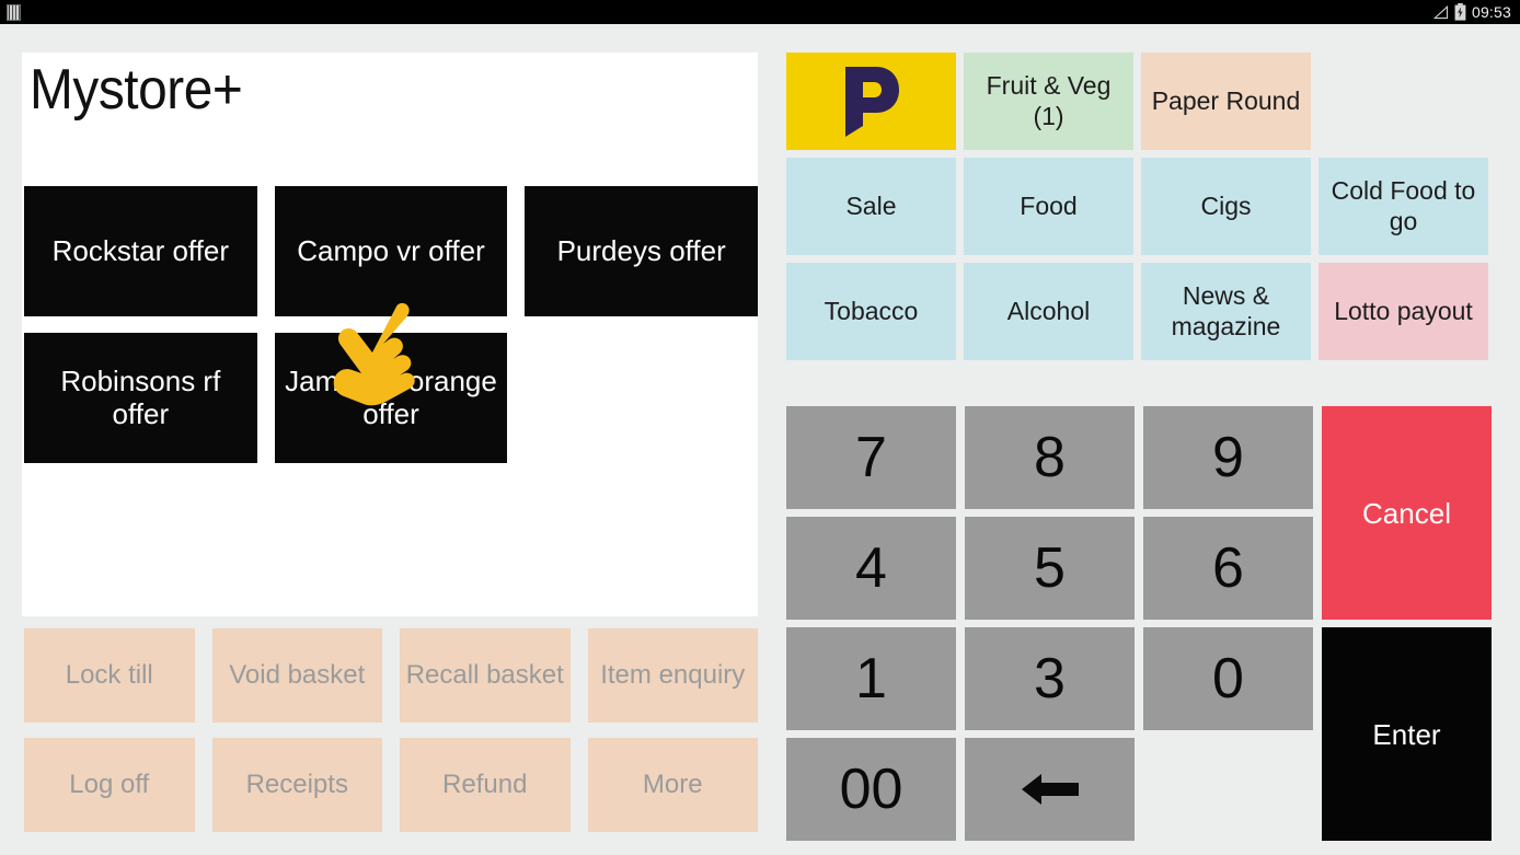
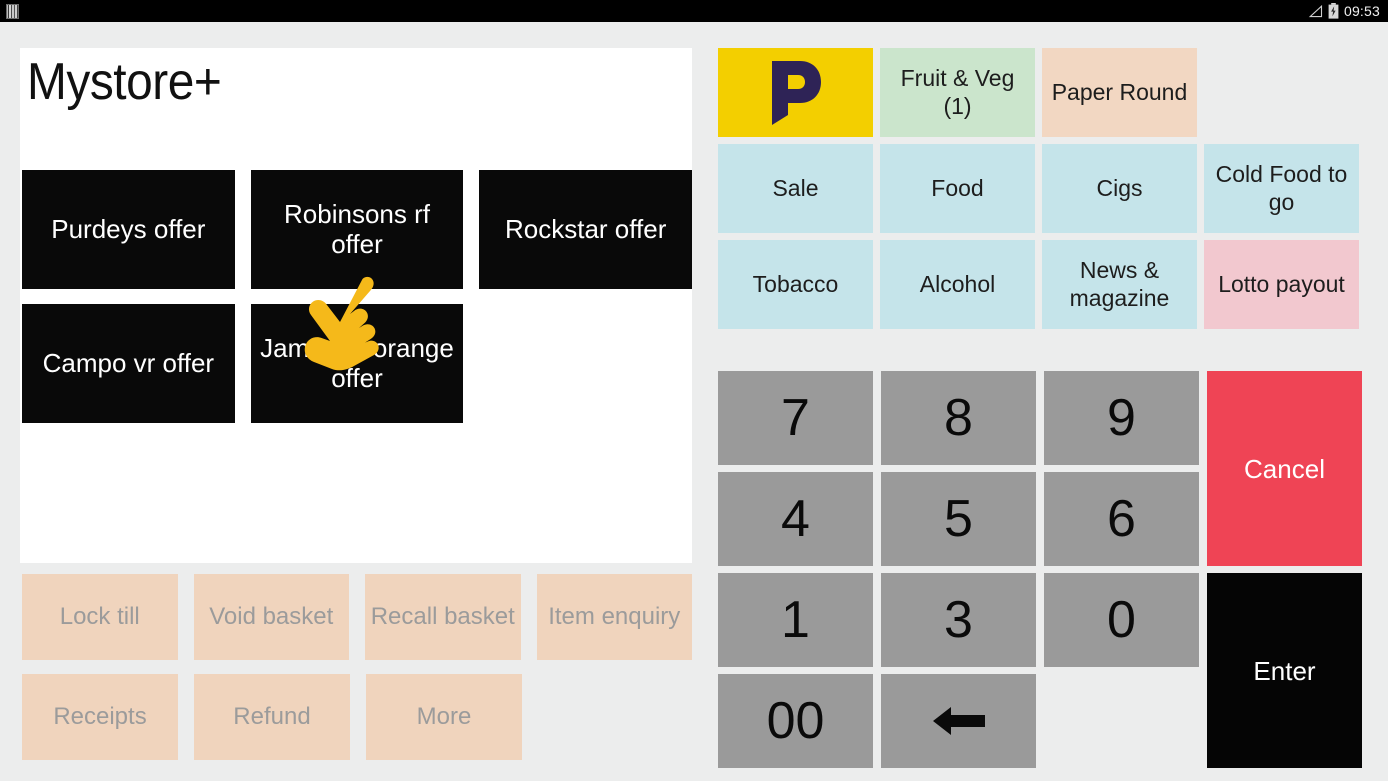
  09:53
  Mystore+
- Rockstar offer
+ Purdeys offer
- Campo vr offer
+ Robinsons rf offer
- Purdeys offer
+ Rockstar offer
- Robinsons rf offer
+ Campo vr offer
  Jam orange offer
  Lock till
  Void basket
  Recall basket
  Item enquiry
- Log off
  Receipts
  Refund
  More
  Fruit & Veg (1)
  Paper Round
  Sale
  Food
  Cigs
  Cold Food to go
  Tobacco
  Alcohol
  News & magazine
  Lotto payout
  7
  8
  9
  Cancel
  4
  5
  6
  1
  3
  Enter
  0
  00
